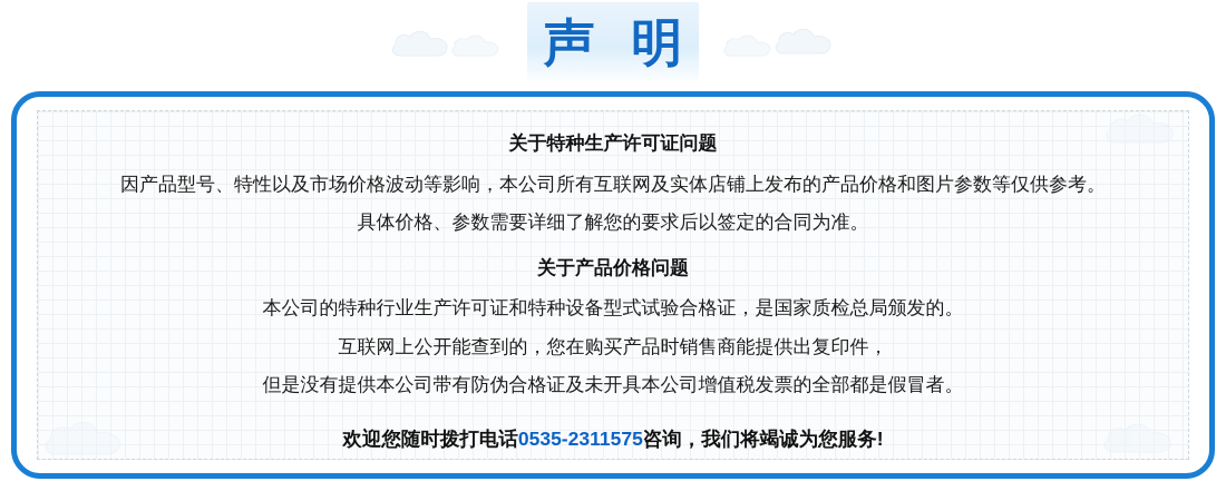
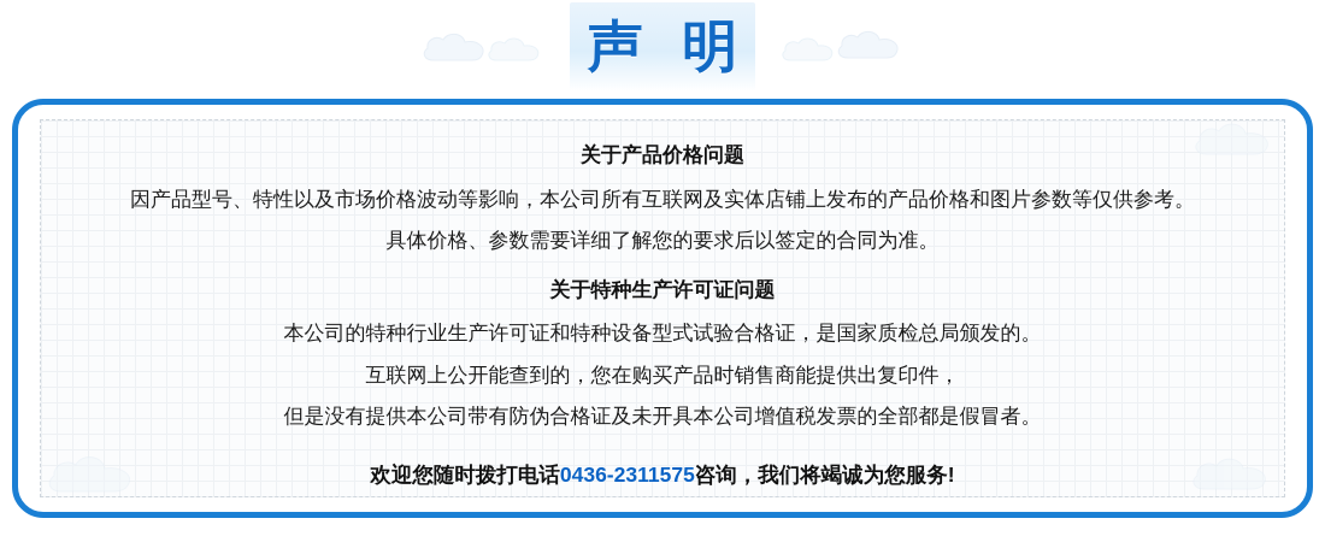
  声 明
- 关于特种生产许可证问题
+ 关于产品价格问题
  因产品型号、特性以及市场价格波动等影响，本公司所有互联网及实体店铺上发布的产品价格和图片参数等仅供参考。
  具体价格、参数需要详细了解您的要求后以签定的合同为准。
- 关于产品价格问题
+ 关于特种生产许可证问题
  本公司的特种行业生产许可证和特种设备型式试验合格证，是国家质检总局颁发的。
  互联网上公开能查到的，您在购买产品时销售商能提供出复印件，
  但是没有提供本公司带有防伪合格证及未开具本公司增值税发票的全部都是假冒者。
- 欢迎您随时拨打电话0535-2311575咨询，我们将竭诚为您服务!
+ 欢迎您随时拨打电话0436-2311575咨询，我们将竭诚为您服务!
